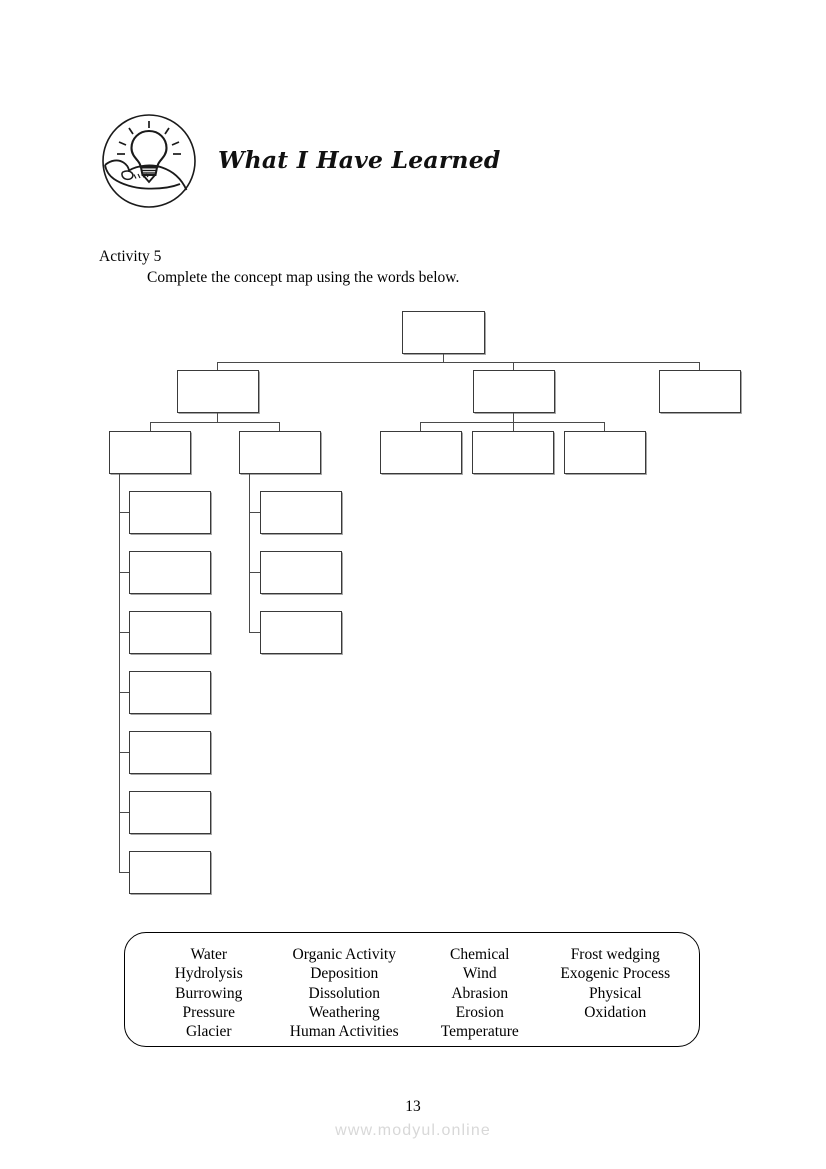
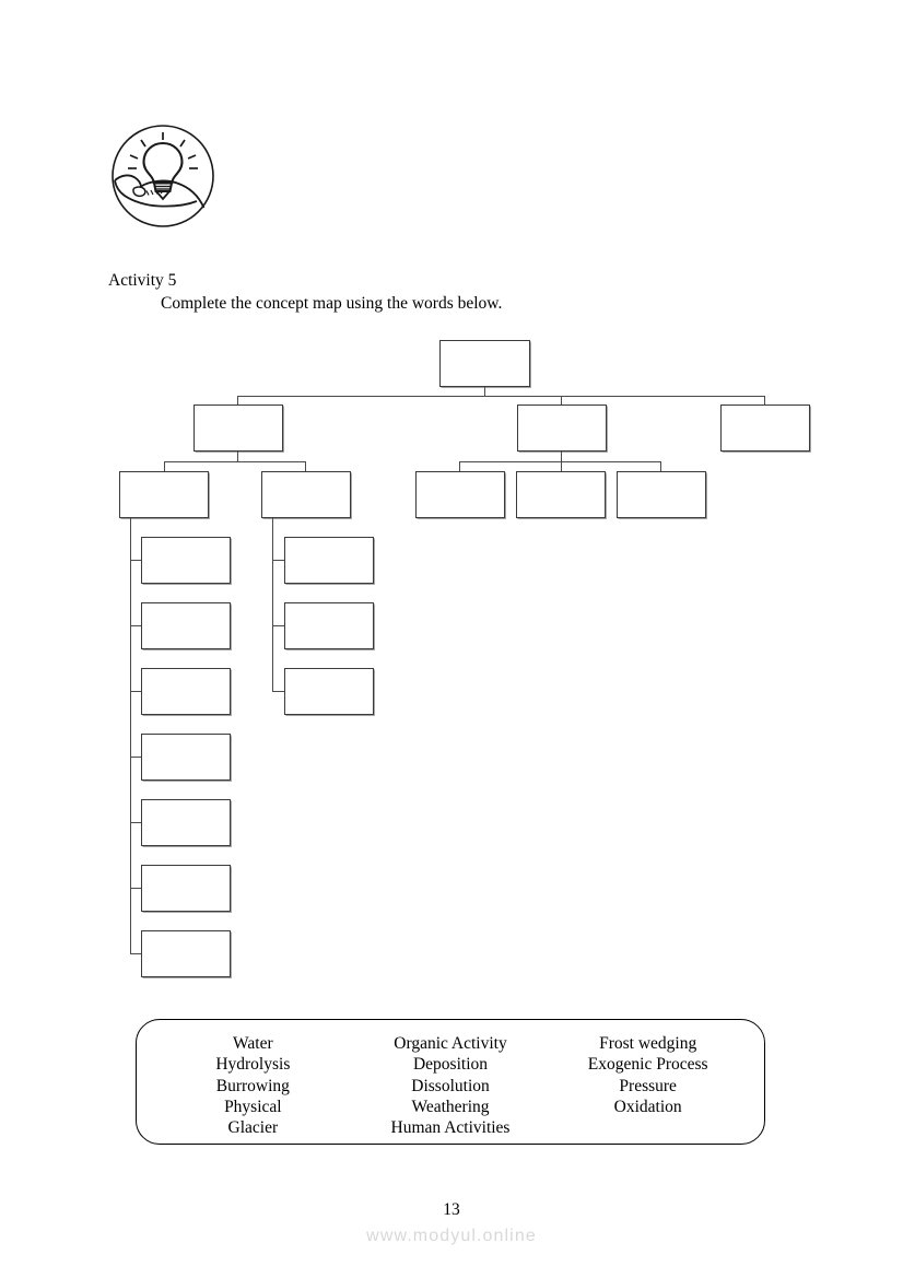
- What I Have Learned
  Activity 5
  Complete the concept map using the words below.
  Water
  Hydrolysis
  Burrowing
- Pressure
+ Physical
  Glacier
  Organic Activity
  Deposition
  Dissolution
  Weathering
  Human Activities
- Chemical
- Wind
- Abrasion
- Erosion
- Temperature
  Frost wedging
  Exogenic Process
- Physical
+ Pressure
  Oxidation
  13
  www.modyul.online
